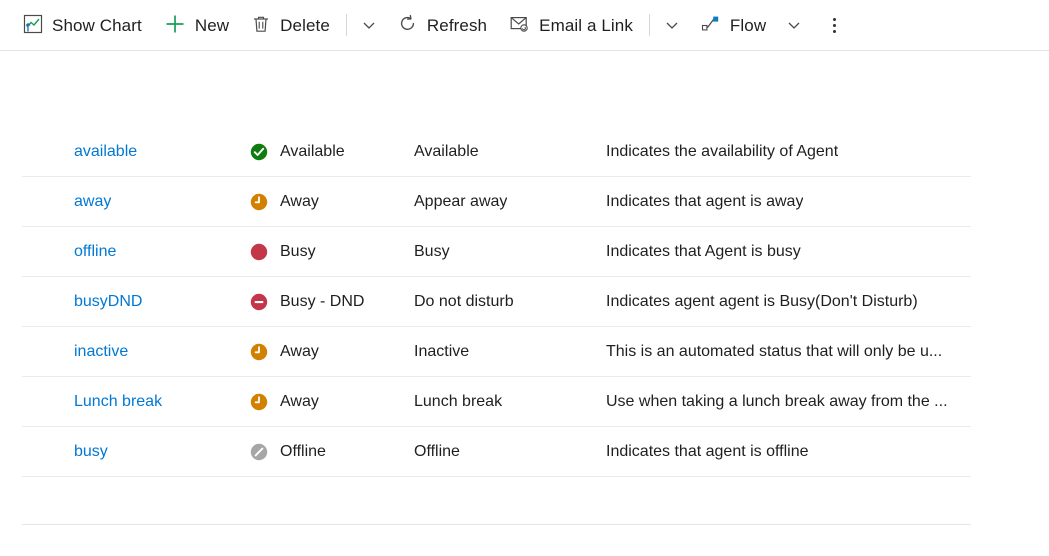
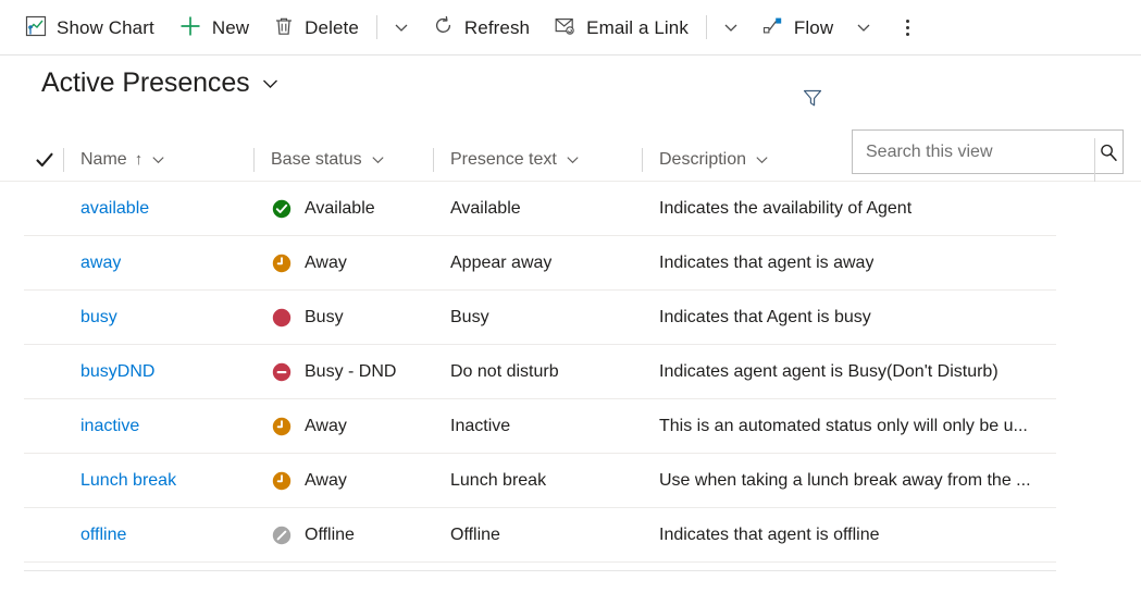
  Show Chart
  New
  Delete
  Refresh
  Email a Link
  Flow
+ Active Presences
+ Name
+ ↑
+ Base status
+ Presence text
+ Description
  available
  Available
  Available
  Indicates the availability of Agent
  away
  Away
  Appear away
  Indicates that agent is away
- offline
+ busy
  Busy
  Busy
  Indicates that Agent is busy
  busyDND
  Busy - DND
  Do not disturb
  Indicates agent agent is Busy(Don't Disturb)
  inactive
  Away
  Inactive
- This is an automated status that will only be u...
+ This is an automated status only will only be u...
  Lunch break
  Away
  Lunch break
  Use when taking a lunch break away from the ...
- busy
+ offline
  Offline
  Offline
  Indicates that agent is offline
